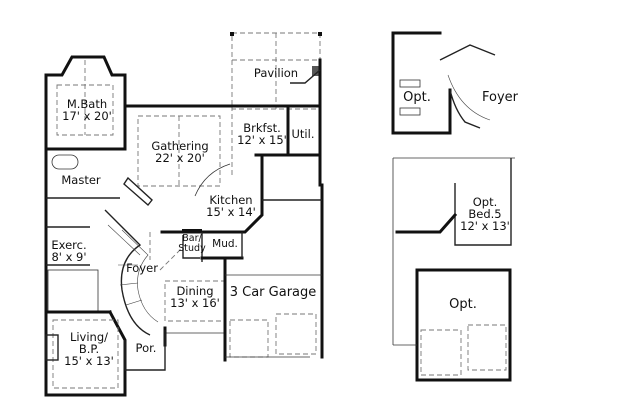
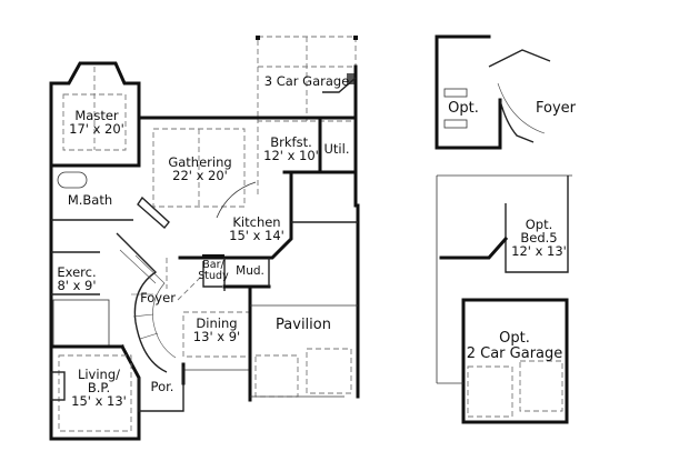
- Pavilion
+ 3 Car Garage
- M.Bath
+ Master
  17' x 20'
  Gathering
  22' x 20'
  Brkfst.
- 12' x 15'
+ 12' x 10'
  Util.
- Master
+ M.Bath
  Kitchen
  15' x 14'
  Bar/
  Study
  Mud.
  Exerc.
  8' x 9'
  Foyer
  Dining
- 13' x 16'
+ 13' x 9'
- 3 Car Garage
+ Pavilion
  Living/
  B.P.
  15' x 13'
  Por.
  Opt.
  Foyer
  Opt.
  Bed.5
  12' x 13'
  Opt.
+ 2 Car Garage
